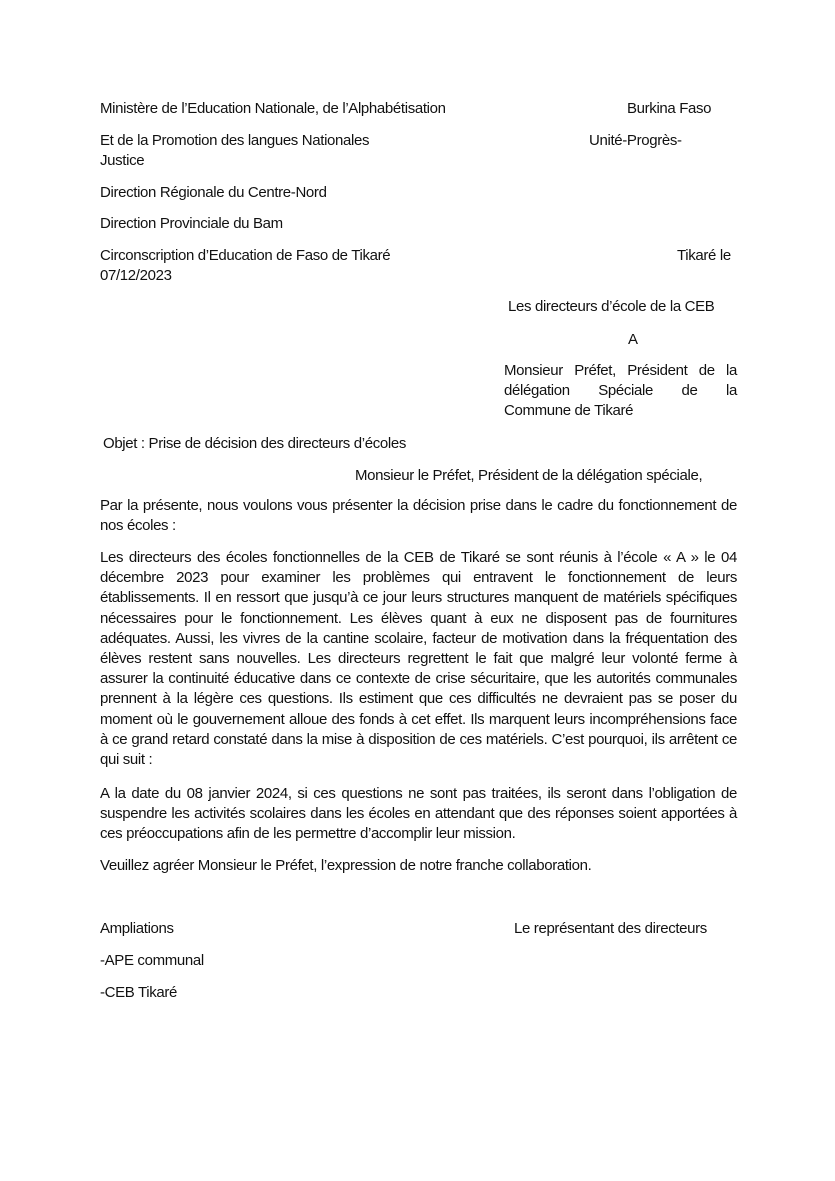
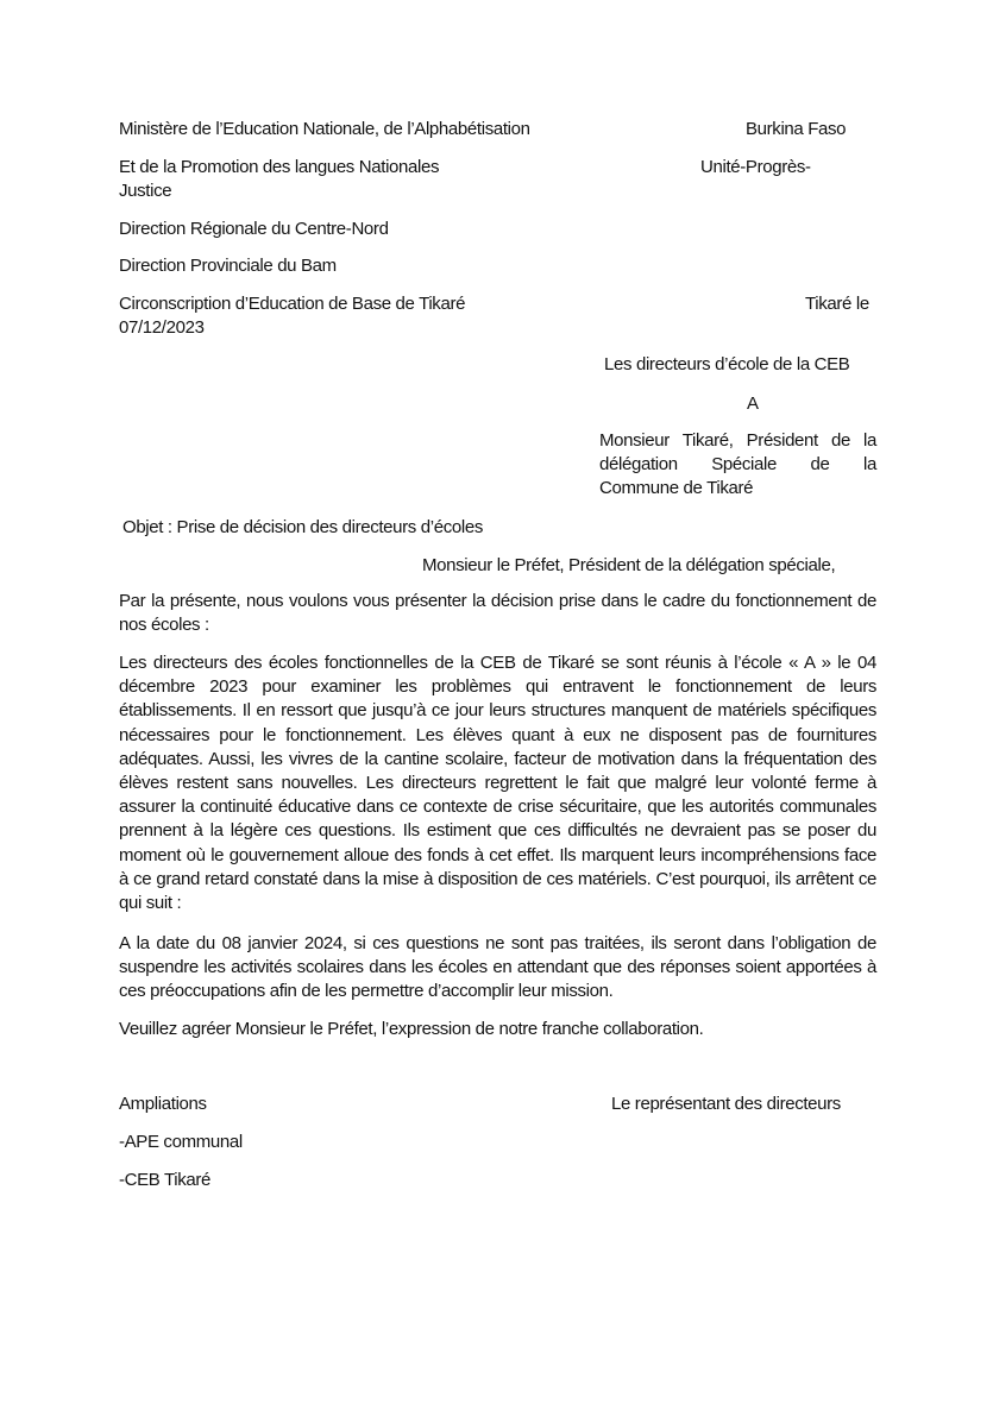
  Ministère de l’Education Nationale, de l’Alphabétisation
  Burkina Faso
  Et de la Promotion des langues Nationales
  Unité-Progrès-
  Justice
  Direction Régionale du Centre-Nord
  Direction Provinciale du Bam
- Circonscription d’Education de Faso de Tikaré
+ Circonscription d’Education de Base de Tikaré
  Tikaré le
  07/12/2023
  Les directeurs d’école de la CEB
  A
- Monsieur Préfet, Président de la
+ Monsieur Tikaré, Président de la
  délégation Spéciale de la
  Commune de Tikaré
  Objet : Prise de décision des directeurs d’écoles
  Monsieur le Préfet, Président de la délégation spéciale,
  Par la présente, nous voulons vous présenter la décision prise dans le cadre du fonctionnement de nos écoles :
  Les directeurs des écoles fonctionnelles de la CEB de Tikaré se sont réunis à l’école « A » le 04 décembre 2023 pour examiner les problèmes qui entravent le fonctionnement de leurs établissements. Il en ressort que jusqu’à ce jour leurs structures manquent de matériels spécifiques nécessaires pour le fonctionnement. Les élèves quant à eux ne disposent pas de fournitures adéquates. Aussi, les vivres de la cantine scolaire, facteur de motivation dans la fréquentation des élèves restent sans nouvelles. Les directeurs regrettent le fait que malgré leur volonté ferme à assurer la continuité éducative dans ce contexte de crise sécuritaire, que les autorités communales prennent à la légère ces questions. Ils estiment que ces difficultés ne devraient pas se poser du moment où le gouvernement alloue des fonds à cet effet. Ils marquent leurs incompréhensions face à ce grand retard constaté dans la mise à disposition de ces matériels. C’est pourquoi, ils arrêtent ce qui suit :
  A la date du 08 janvier 2024, si ces questions ne sont pas traitées, ils seront dans l’obligation de suspendre les activités scolaires dans les écoles en attendant que des réponses soient apportées à ces préoccupations afin de les permettre d’accomplir leur mission.
  Veuillez agréer Monsieur le Préfet, l’expression de notre franche collaboration.
  Ampliations
  Le représentant des directeurs
  -APE communal
  -CEB Tikaré
